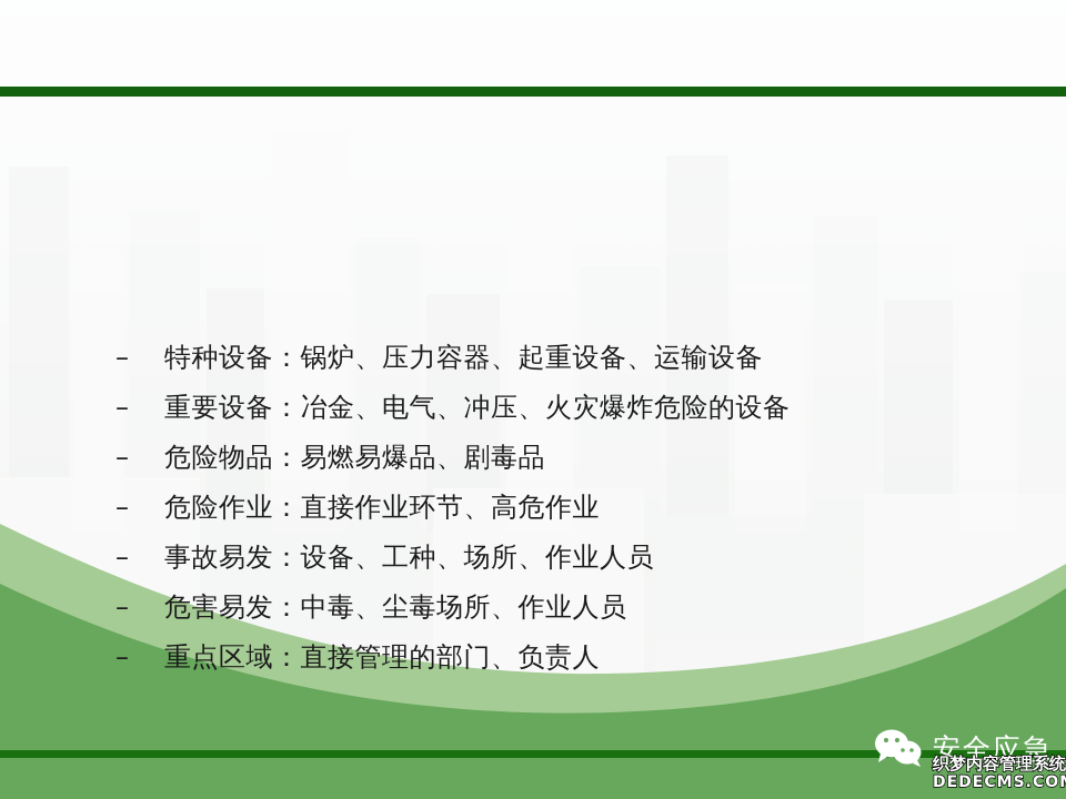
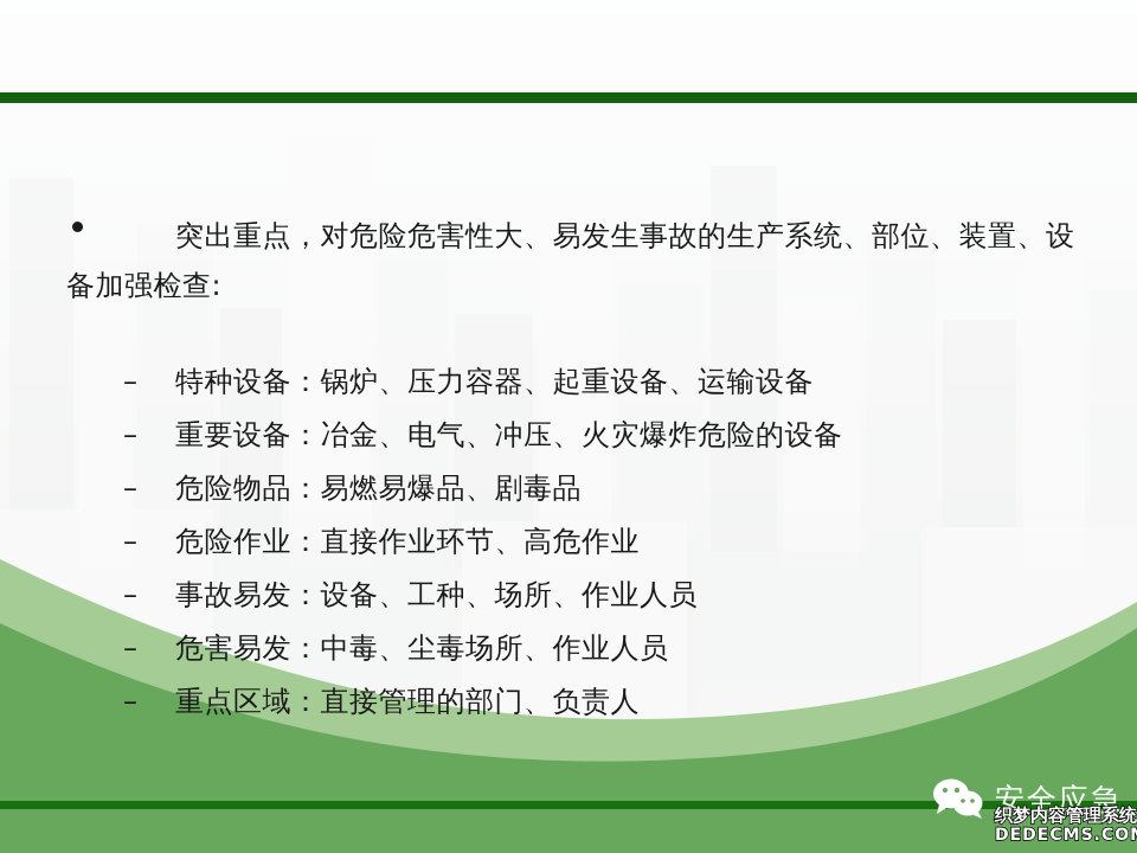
+ 突出重点，对危险危害性大、易发生事故的生产系统、部位、装置、设备加强检查:
  –
  特种设备：锅炉、压力容器、起重设备、运输设备
  –
  重要设备：冶金、电气、冲压、火灾爆炸危险的设备
  –
  危险物品：易燃易爆品、剧毒品
  –
  危险作业：直接作业环节、高危作业
  –
  事故易发：设备、工种、场所、作业人员
  –
  危害易发：中毒、尘毒场所、作业人员
  –
  重点区域：直接管理的部门、负责人
  安全应急
  织梦内容管理系统
  DEDECMS.CO
